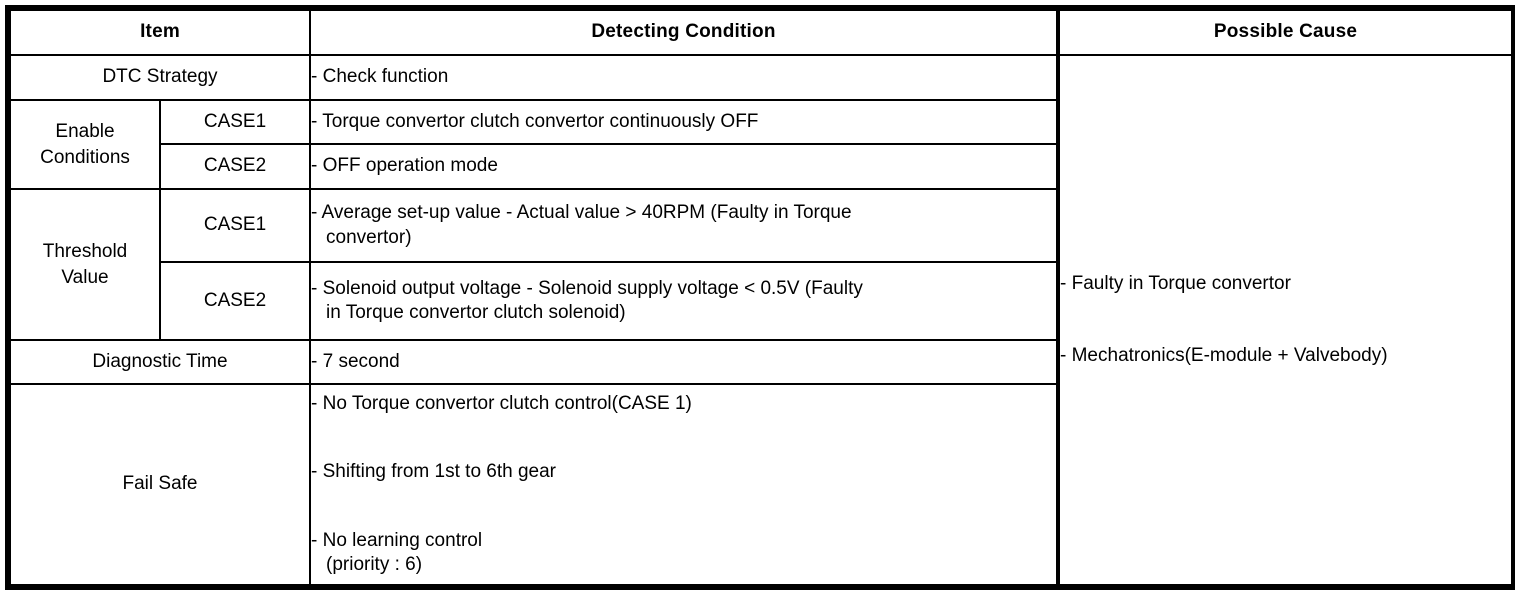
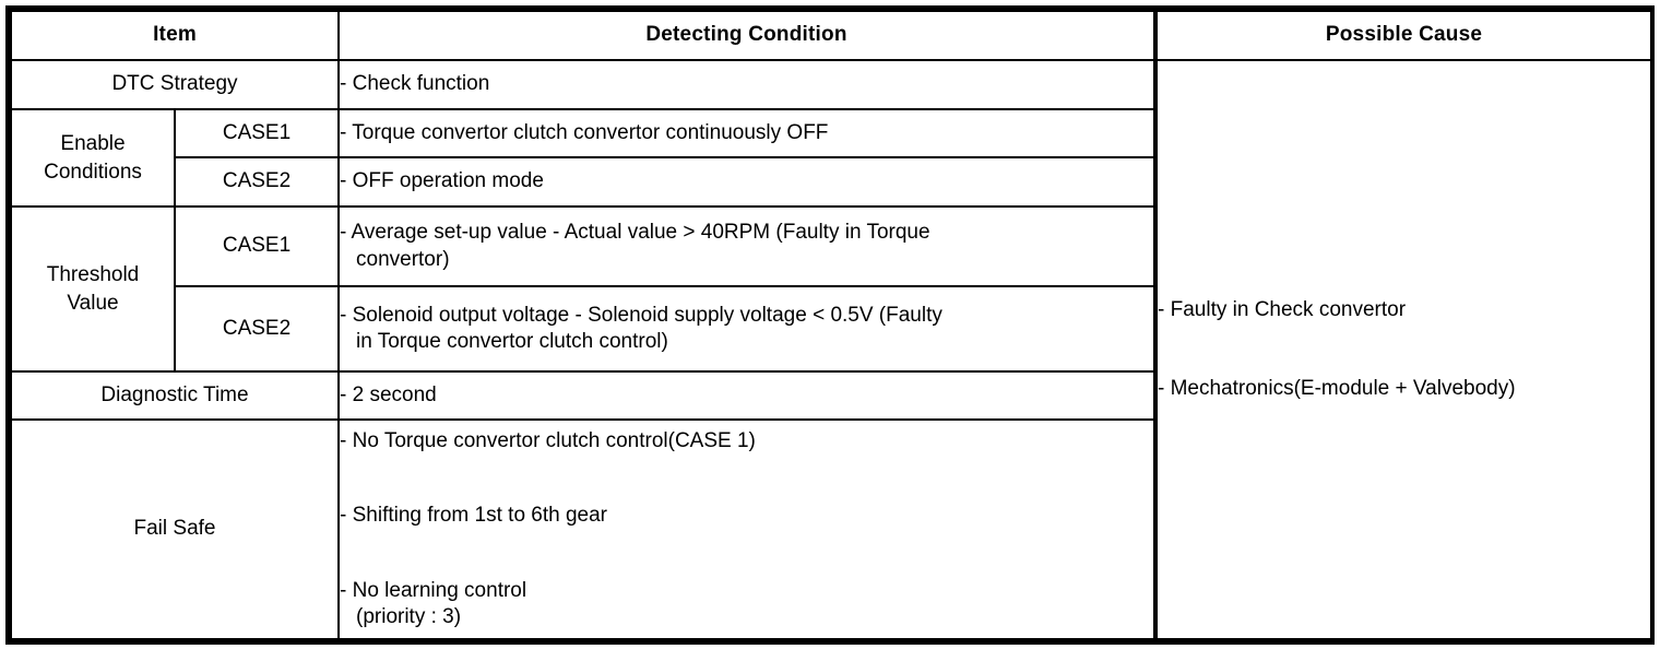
  Item	Detecting Condition	Possible Cause
- DTC Strategy	- Check function	- Faulty in Torque convertor - Mechatronics(E-module + Valvebody)
+ DTC Strategy	- Check function	- Faulty in Check convertor - Mechatronics(E-module + Valvebody)
  Enable Conditions	CASE1	- Torque convertor clutch convertor continuously OFF
  CASE2	- OFF operation mode
  Threshold Value	CASE1	- Average set-up value - Actual value > 40RPM (Faulty in Torque convertor)
- CASE2	- Solenoid output voltage - Solenoid supply voltage < 0.5V (Faulty in Torque convertor clutch solenoid)
+ CASE2	- Solenoid output voltage - Solenoid supply voltage < 0.5V (Faulty in Torque convertor clutch control)
- Diagnostic Time	- 7 second
+ Diagnostic Time	- 2 second
- Fail Safe	- No Torque convertor clutch control(CASE 1) - Shifting from 1st to 6th gear - No learning control (priority : 6)
+ Fail Safe	- No Torque convertor clutch control(CASE 1) - Shifting from 1st to 6th gear - No learning control (priority : 3)
